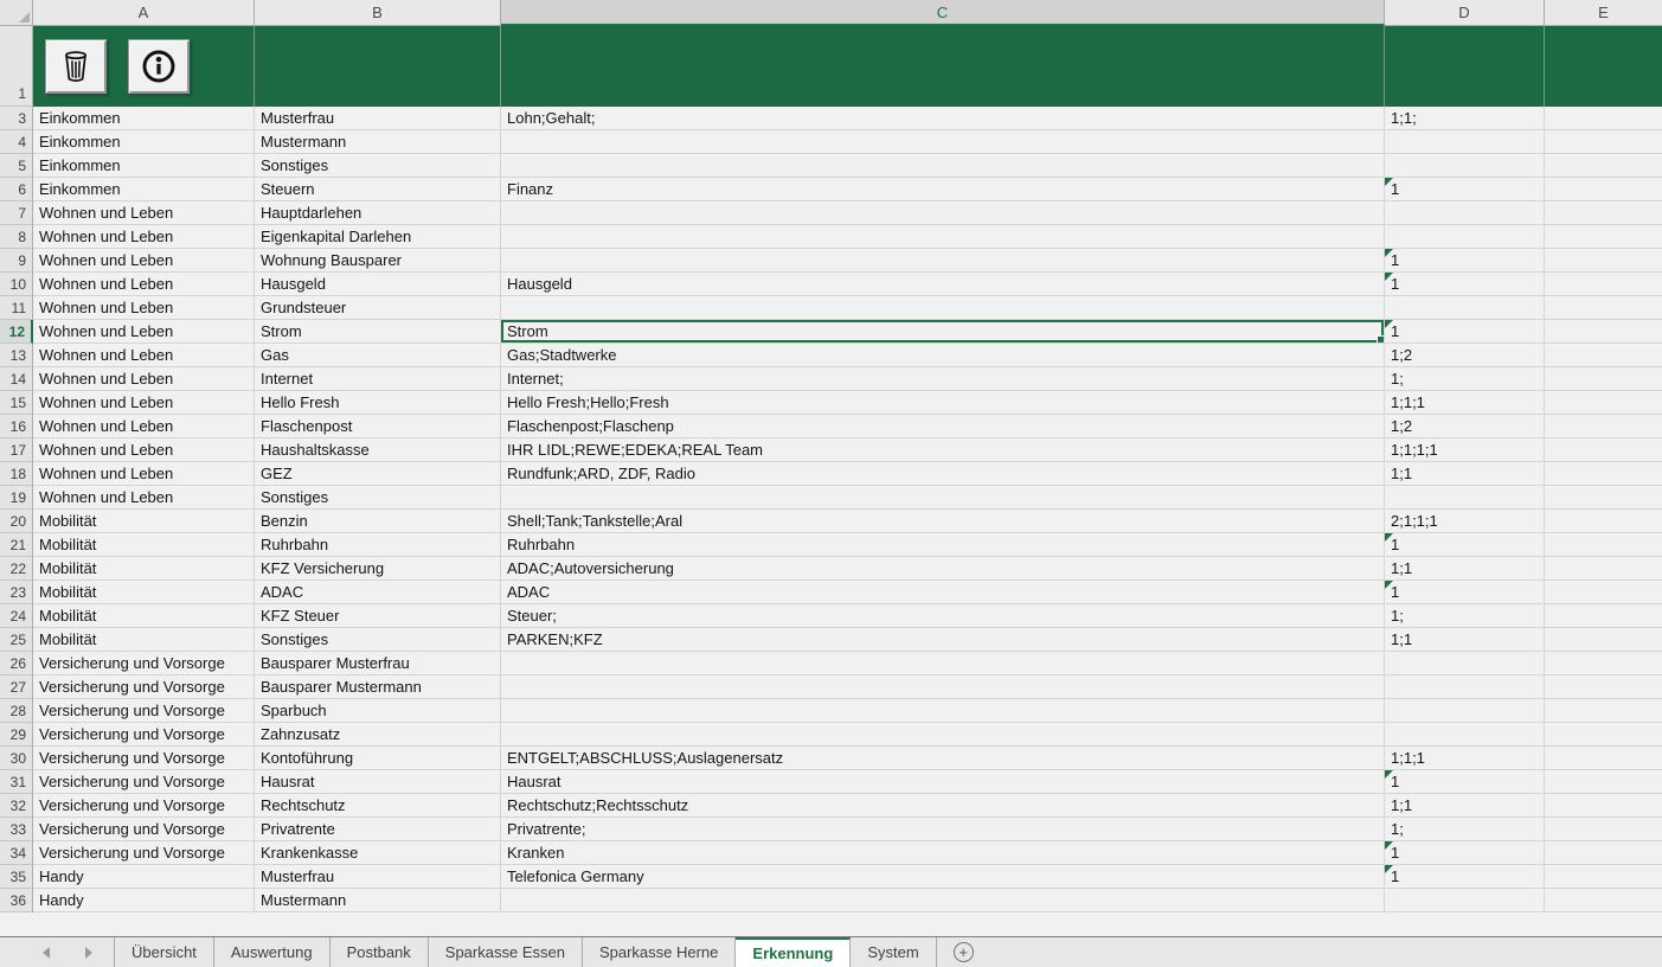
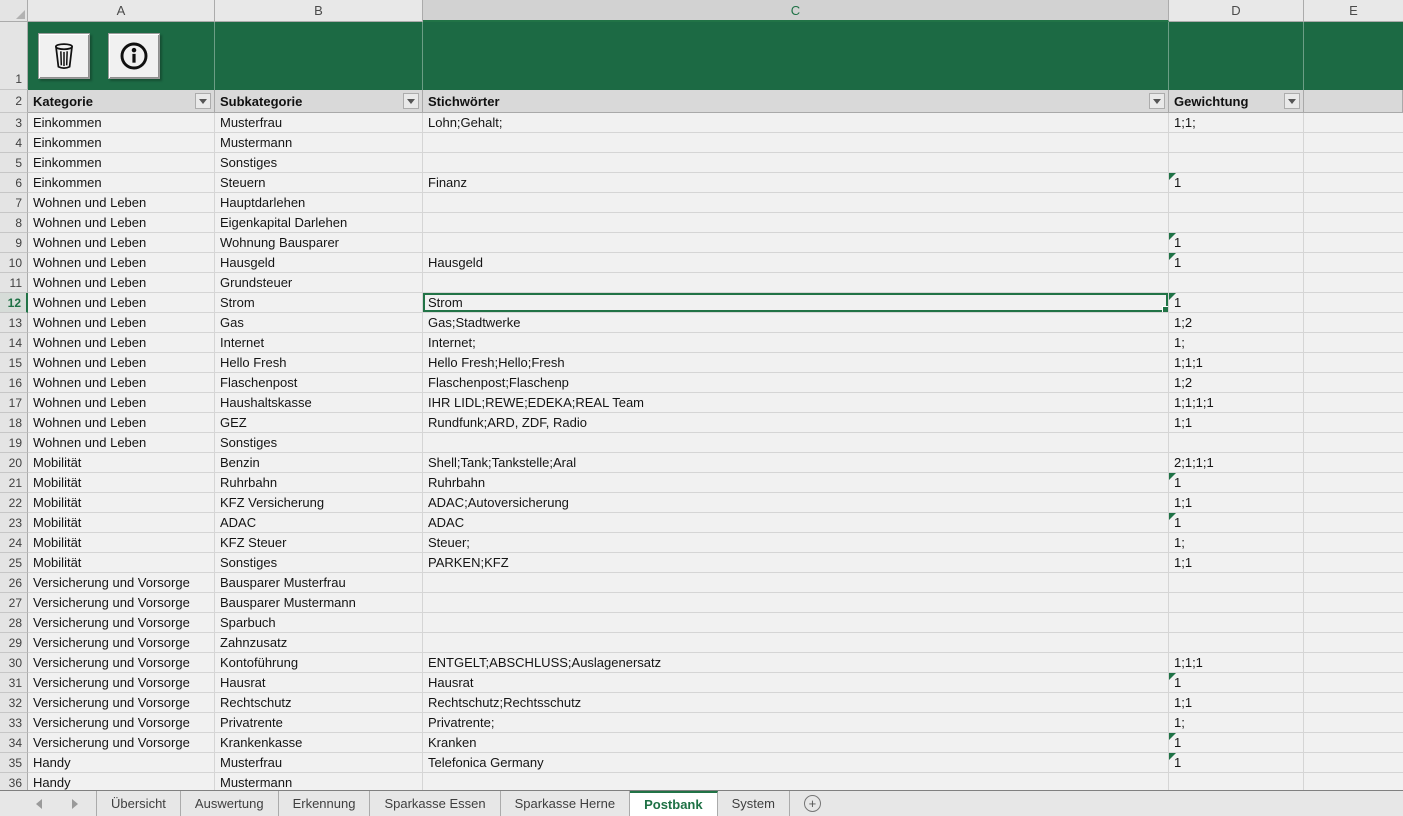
  A
  B
  C
  D
  E
  1
+ 2
+ Kategorie
+ Subkategorie
+ Stichwörter
+ Gewichtung
  3
  Einkommen
  Musterfrau
  Lohn;Gehalt;
  1;1;
  4
  Einkommen
  Mustermann
  5
  Einkommen
  Sonstiges
  6
  Einkommen
  Steuern
  Finanz
  1
  7
  Wohnen und Leben
  Hauptdarlehen
  8
  Wohnen und Leben
  Eigenkapital Darlehen
  9
  Wohnen und Leben
  Wohnung Bausparer
  1
  10
  Wohnen und Leben
  Hausgeld
  Hausgeld
  1
  11
  Wohnen und Leben
  Grundsteuer
  12
  Wohnen und Leben
  Strom
  Strom
  1
  13
  Wohnen und Leben
  Gas
  Gas;Stadtwerke
  1;2
  14
  Wohnen und Leben
  Internet
  Internet;
  1;
  15
  Wohnen und Leben
  Hello Fresh
  Hello Fresh;Hello;Fresh
  1;1;1
  16
  Wohnen und Leben
  Flaschenpost
  Flaschenpost;Flaschenp
  1;2
  17
  Wohnen und Leben
  Haushaltskasse
  IHR LIDL;REWE;EDEKA;REAL Team
  1;1;1;1
  18
  Wohnen und Leben
  GEZ
  Rundfunk;ARD, ZDF, Radio
  1;1
  19
  Wohnen und Leben
  Sonstiges
  20
  Mobilität
  Benzin
  Shell;Tank;Tankstelle;Aral
  2;1;1;1
  21
  Mobilität
  Ruhrbahn
  Ruhrbahn
  1
  22
  Mobilität
  KFZ Versicherung
  ADAC;Autoversicherung
  1;1
  23
  Mobilität
  ADAC
  ADAC
  1
  24
  Mobilität
  KFZ Steuer
  Steuer;
  1;
  25
  Mobilität
  Sonstiges
  PARKEN;KFZ
  1;1
  26
  Versicherung und Vorsorge
  Bausparer Musterfrau
  27
  Versicherung und Vorsorge
  Bausparer Mustermann
  28
  Versicherung und Vorsorge
  Sparbuch
  29
  Versicherung und Vorsorge
  Zahnzusatz
  30
  Versicherung und Vorsorge
  Kontoführung
  ENTGELT;ABSCHLUSS;Auslagenersatz
  1;1;1
  31
  Versicherung und Vorsorge
  Hausrat
  Hausrat
  1
  32
  Versicherung und Vorsorge
  Rechtschutz
  Rechtschutz;Rechtsschutz
  1;1
  33
  Versicherung und Vorsorge
  Privatrente
  Privatrente;
  1;
  34
  Versicherung und Vorsorge
  Krankenkasse
  Kranken
  1
  35
  Handy
  Musterfrau
  Telefonica Germany
  1
  36
  Handy
  Mustermann
  Übersicht
  Auswertung
- Postbank
+ Erkennung
  Sparkasse Essen
  Sparkasse Herne
- Erkennung
+ Postbank
  System
  +
